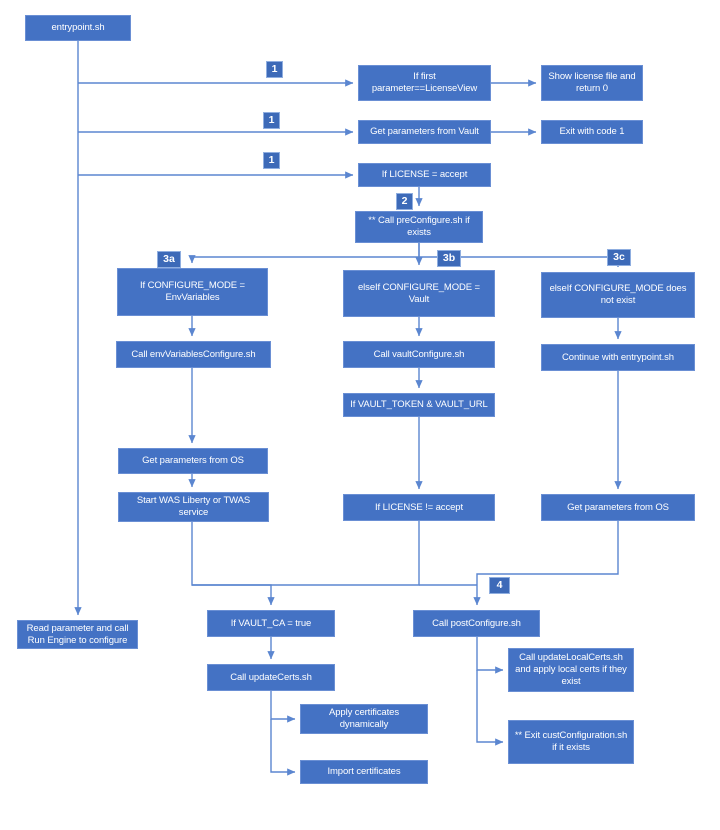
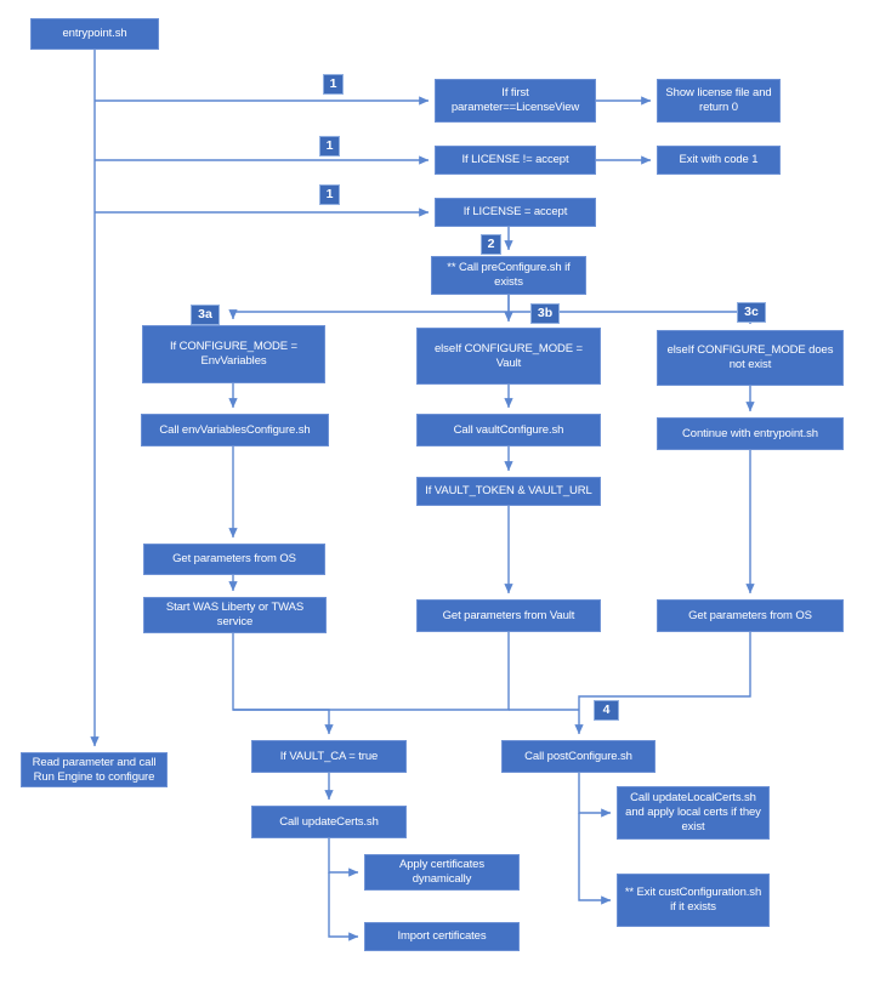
  entrypoint.sh
  If first parameter==LicenseView
  Show license file and return 0
- Get parameters from Vault
+ If LICENSE != accept
  Exit with code 1
  If LICENSE = accept
  ** Call preConfigure.sh if exists
  If CONFIGURE_MODE = EnvVariables
  elseIf CONFIGURE_MODE = Vault
  elseIf CONFIGURE_MODE does not exist
  Call envVariablesConfigure.sh
  Call vaultConfigure.sh
  Continue with entrypoint.sh
  If VAULT_TOKEN & VAULT_URL
  Get parameters from OS
  Start WAS Liberty or TWAS service
- If LICENSE != accept
+ Get parameters from Vault
  Get parameters from OS
  Read parameter and call Run Engine to configure
  If VAULT_CA = true
  Call postConfigure.sh
  Call updateCerts.sh
  Apply certificates dynamically
  Import certificates
  Call updateLocalCerts.sh and apply local certs if they exist
  ** Exit custConfiguration.sh if it exists
  1
  1
  1
  2
  3a
  3b
  3c
  4
